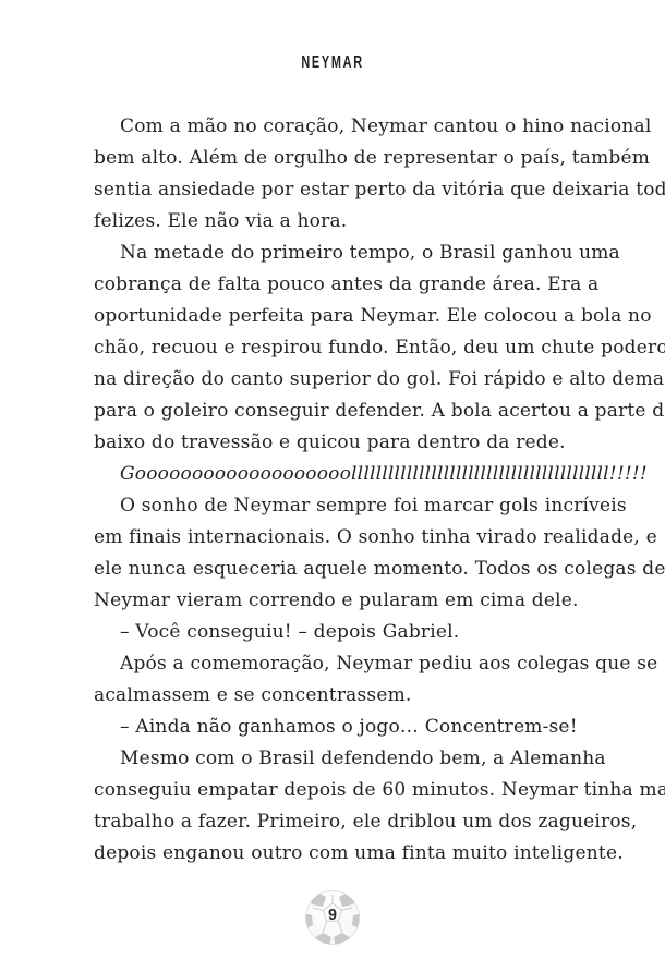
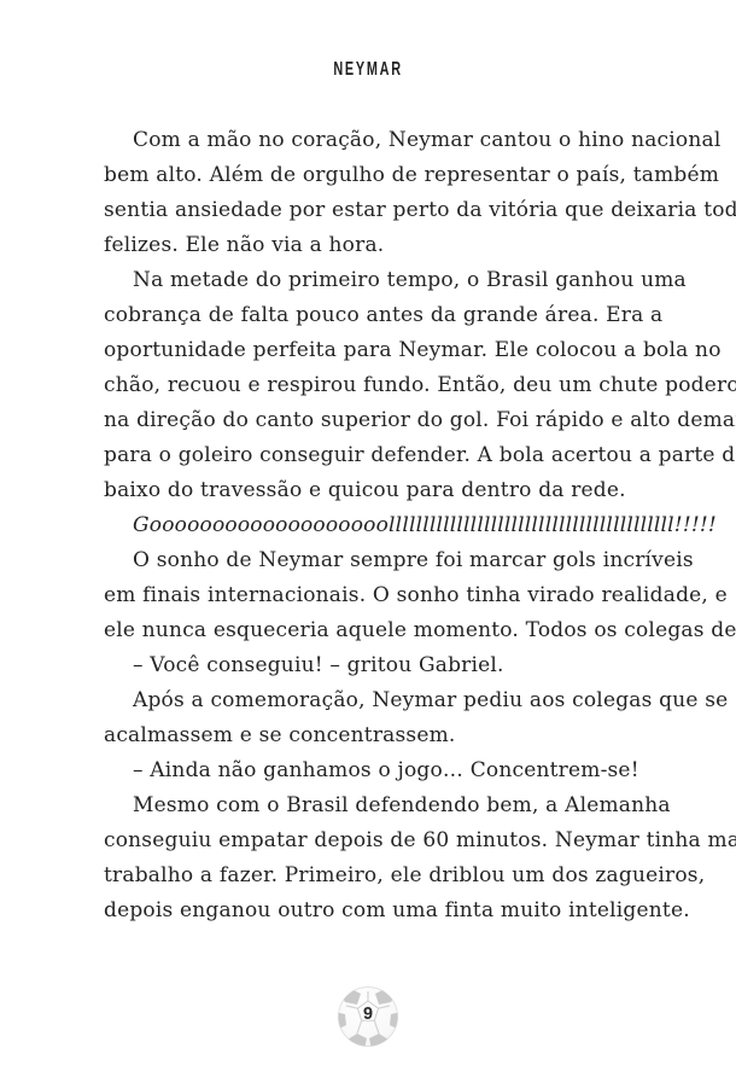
  NEYMAR
  Com a mão no coração, Neymar cantou o hino nacional
  bem alto. Além de orgulho de representar o país, também
  sentia ansiedade por estar perto da vitória que deixaria tod
  felizes. Ele não via a hora.
  Na metade do primeiro tempo, o Brasil ganhou uma
  cobrança de falta pouco antes da grande área. Era a
  oportunidade perfeita para Neymar. Ele colocou a bola no
  chão, recuou e respirou fundo. Então, deu um chute podero
  na direção do canto superior do gol. Foi rápido e alto dema
  para o goleiro conseguir defender. A bola acertou a parte d
  baixo do travessão e quicou para dentro da rede.
  Gooooooooooooooooooollllllllllllllllllllllllllllllllllllllllll!!!!!
  O sonho de Neymar sempre foi marcar gols incríveis
  em finais internacionais. O sonho tinha virado realidade, e
  ele nunca esqueceria aquele momento. Todos os colegas de
- Neymar vieram correndo e pularam em cima dele.
- – Você conseguiu! – depois Gabriel.
+ – Você conseguiu! – gritou Gabriel.
  Após a comemoração, Neymar pediu aos colegas que se
  acalmassem e se concentrassem.
  – Ainda não ganhamos o jogo… Concentrem-se!
  Mesmo com o Brasil defendendo bem, a Alemanha
  conseguiu empatar depois de 60 minutos. Neymar tinha ma
  trabalho a fazer. Primeiro, ele driblou um dos zagueiros,
  depois enganou outro com uma finta muito inteligente.
  9
